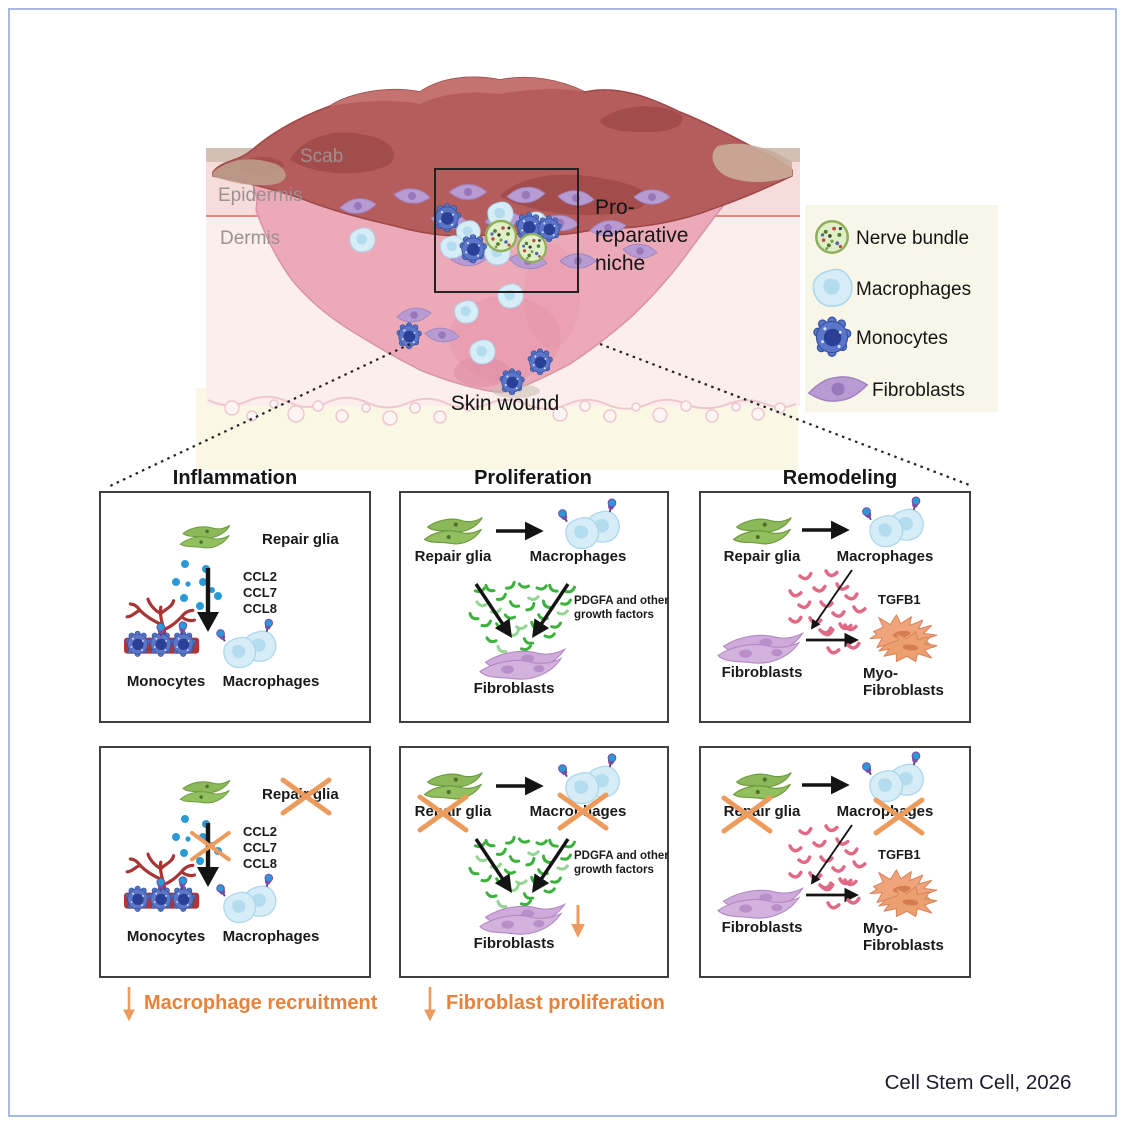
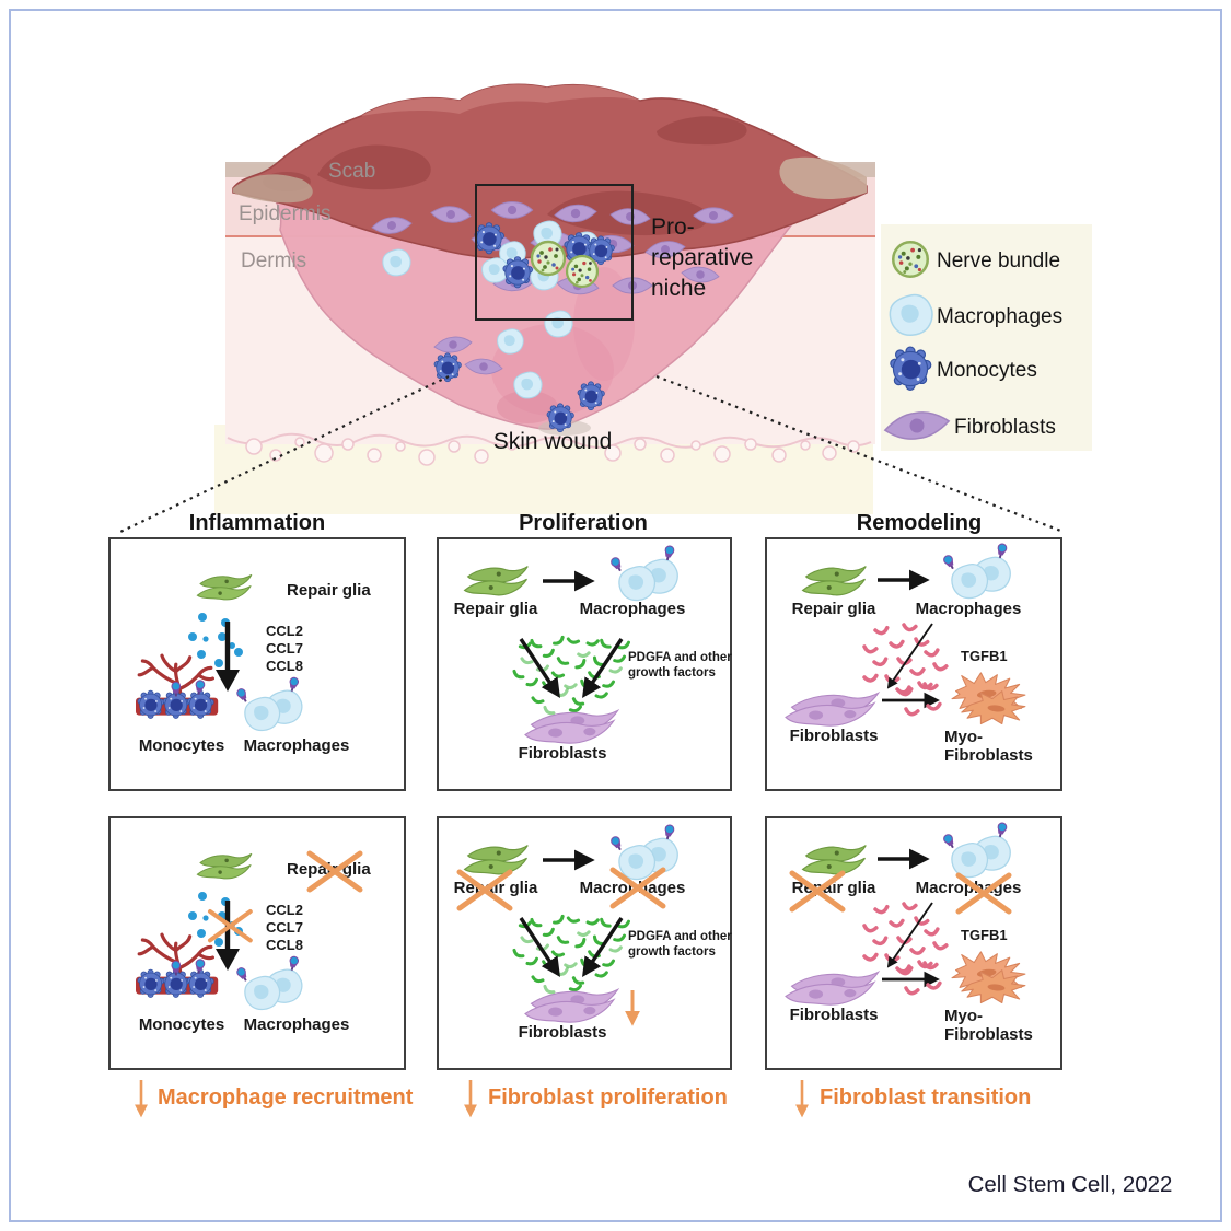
  Scab
  Epidermis
  Dermis
  Pro-
  reparative
  niche
  Skin wound
  Nerve bundle
  Macrophages
  Monocytes
  Fibroblasts
  Inflammation
  Proliferation
  Remodeling
  Macrophage recruitment
  Fibroblast proliferation
+ Fibroblast transition
- Cell Stem Cell, 2026
+ Cell Stem Cell, 2022
